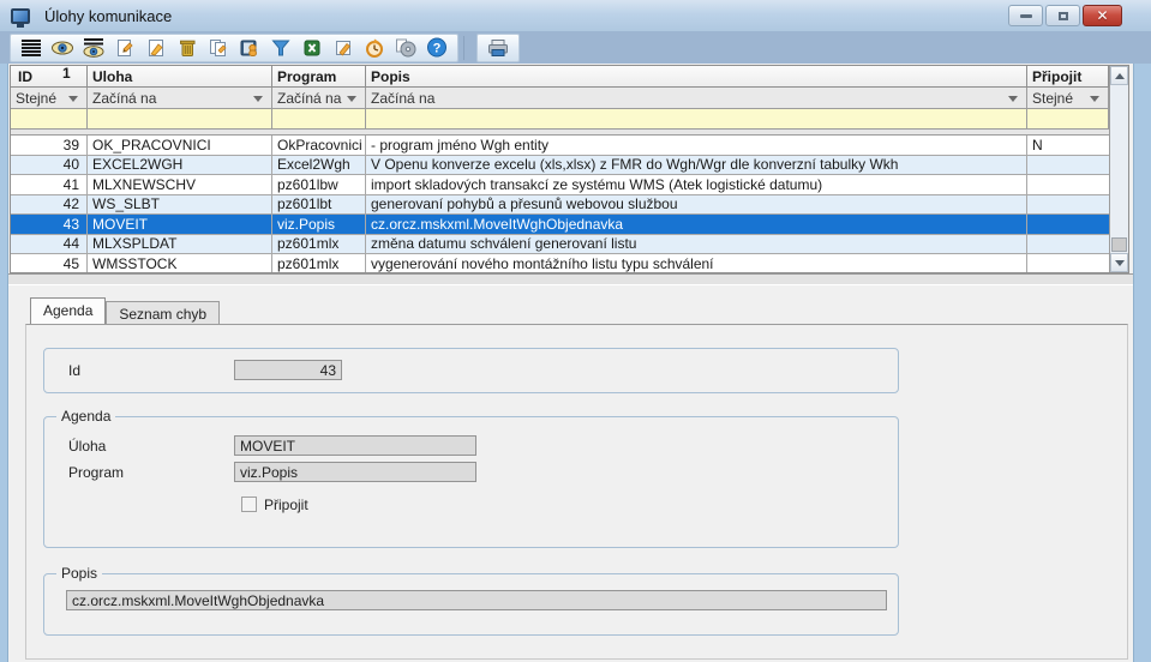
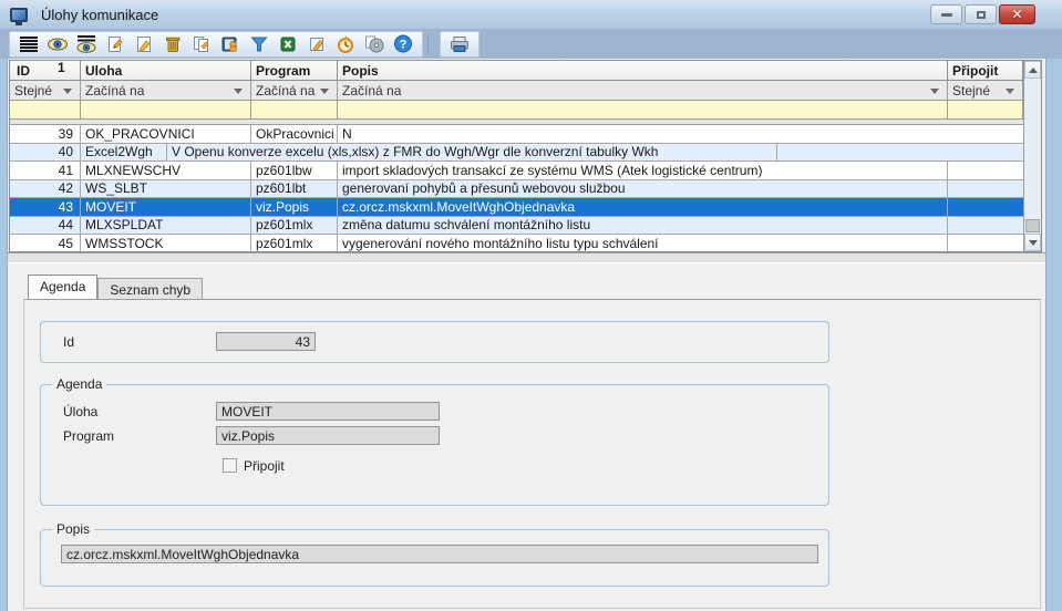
  Úlohy komunikace
  ✕
  ?
  ID
  1
  Uloha
  Program
  Popis
  Připojit
  Stejné
  Začíná na
  Začíná na
  Začíná na
  Stejné
  39
  OK_PRACOVNICI
  OkPracovnici
- - program jméno Wgh entity
  N
  40
- EXCEL2WGH
  Excel2Wgh
  V Openu konverze excelu (xls,xlsx) z FMR do Wgh/Wgr dle konverzní tabulky Wkh
  41
  MLXNEWSCHV
  pz601lbw
- import skladových transakcí ze systému WMS (Atek logistické datumu)
+ import skladových transakcí ze systému WMS (Atek logistické centrum)
  42
  WS_SLBT
  pz601lbt
  generovaní pohybů a přesunů webovou službou
  43
  MOVEIT
  viz.Popis
  cz.orcz.mskxml.MoveItWghObjednavka
  44
  MLXSPLDAT
  pz601mlx
- změna datumu schválení generovaní listu
+ změna datumu schválení montážního listu
  45
  WMSSTOCK
  pz601mlx
  vygenerování nového montážního listu typu schválení
  Agenda
  Seznam chyb
  Id
  43
  Agenda
  Úloha
  MOVEIT
  Program
  viz.Popis
  Připojit
  Popis
  cz.orcz.mskxml.MoveItWghObjednavka
